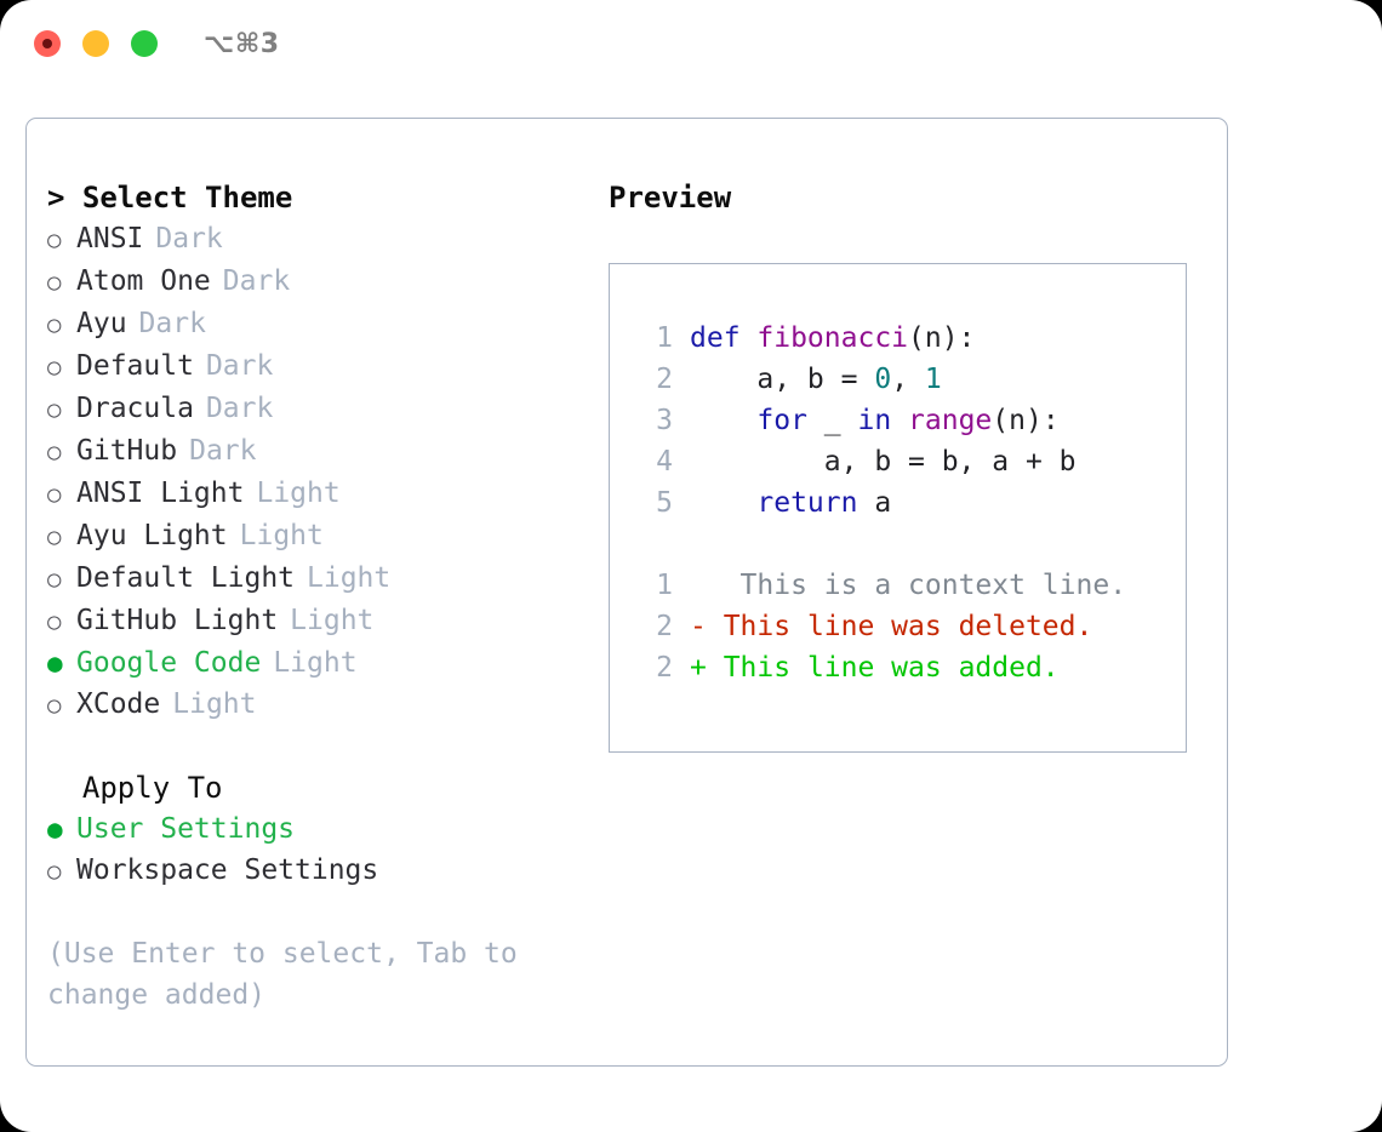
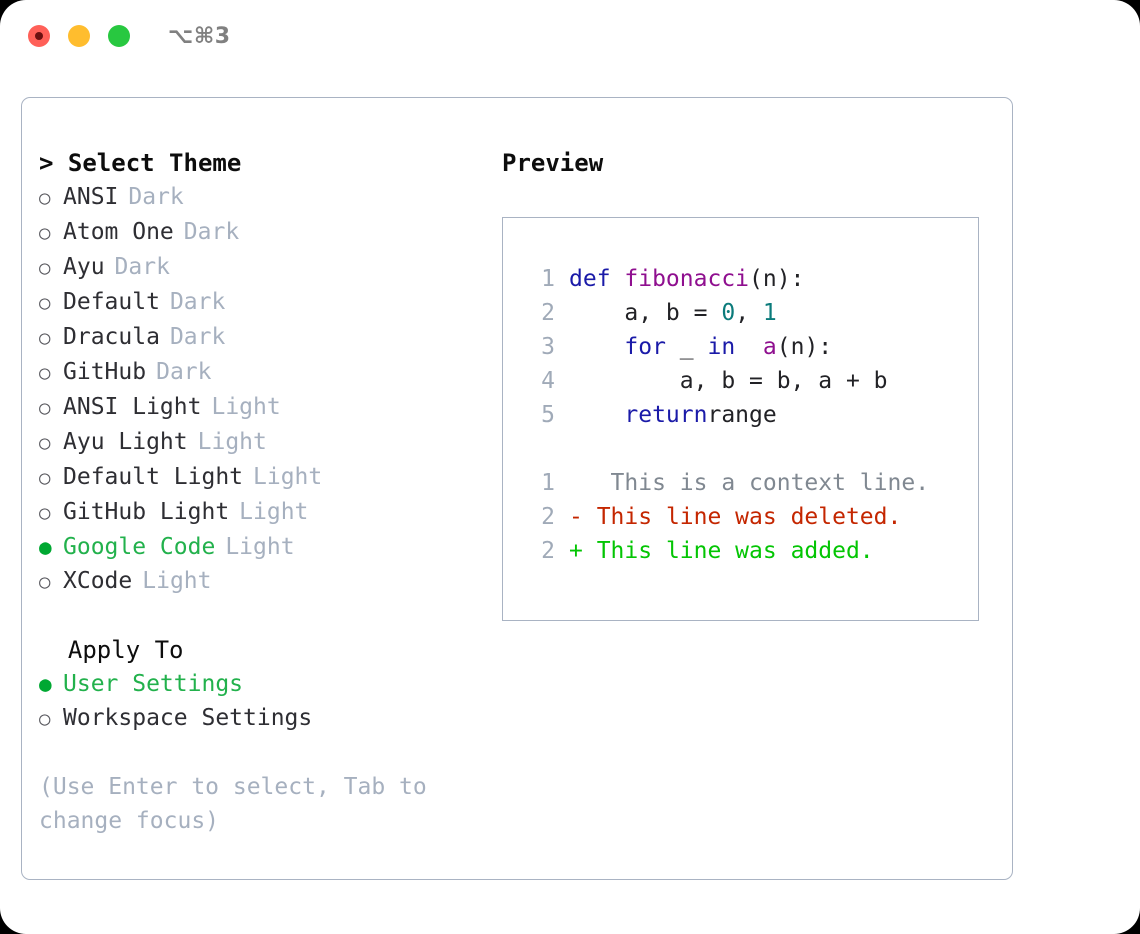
  ⌥⌘3
  > Select Theme
  ○
  ANSI
  Dark
  ○
  Atom One
  Dark
  ○
  Ayu
  Dark
  ○
  Default
  Dark
  ○
  Dracula
  Dark
  ○
  GitHub
  Dark
  ○
  ANSI Light
  Light
  ○
  Ayu Light
  Light
  ○
  Default Light
  Light
  ○
  GitHub Light
  Light
  ●
  Google Code
  Light
  ○
  XCode
  Light
  Apply To
  ●
  User Settings
  ○
  Workspace Settings
- (Use Enter to select, Tab to change added)
+ (Use Enter to select, Tab to change focus)
  Preview
  1
  def fibonacci(n):
  2
  a, b = 0, 1
  3
- for _ in range(n):
+ for _ in a(n):
  4
  a, b = b, a + b
  5
- return a
+ returnrange
  1
  This is a context line.
  2
  -
  This line was deleted.
  2
  +
  This line was added.
